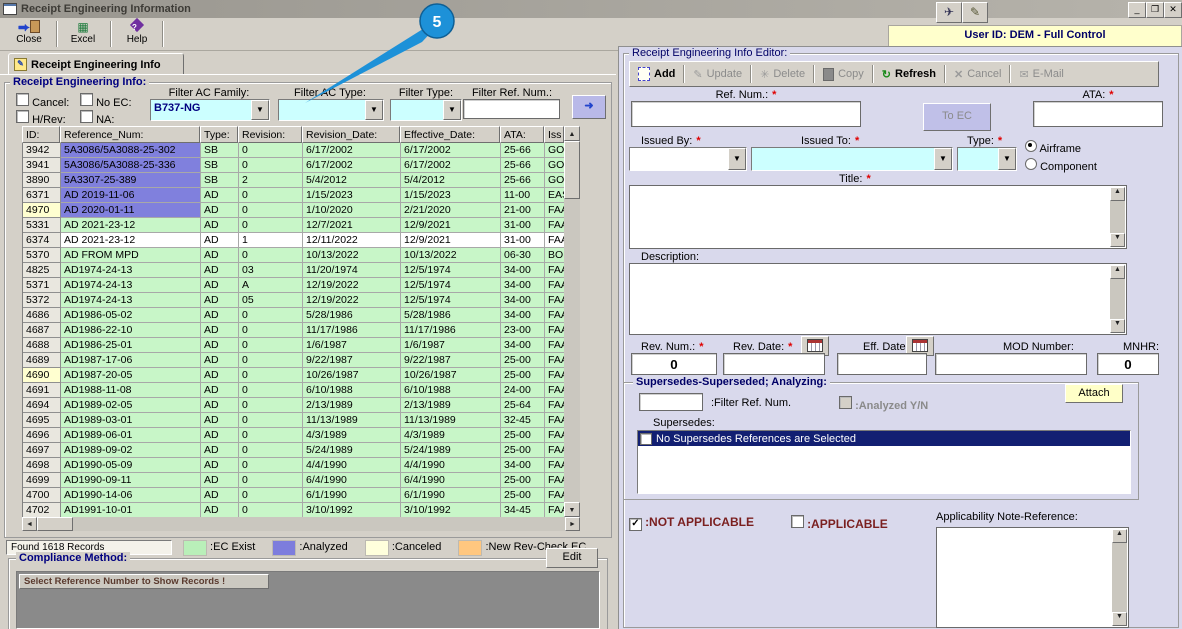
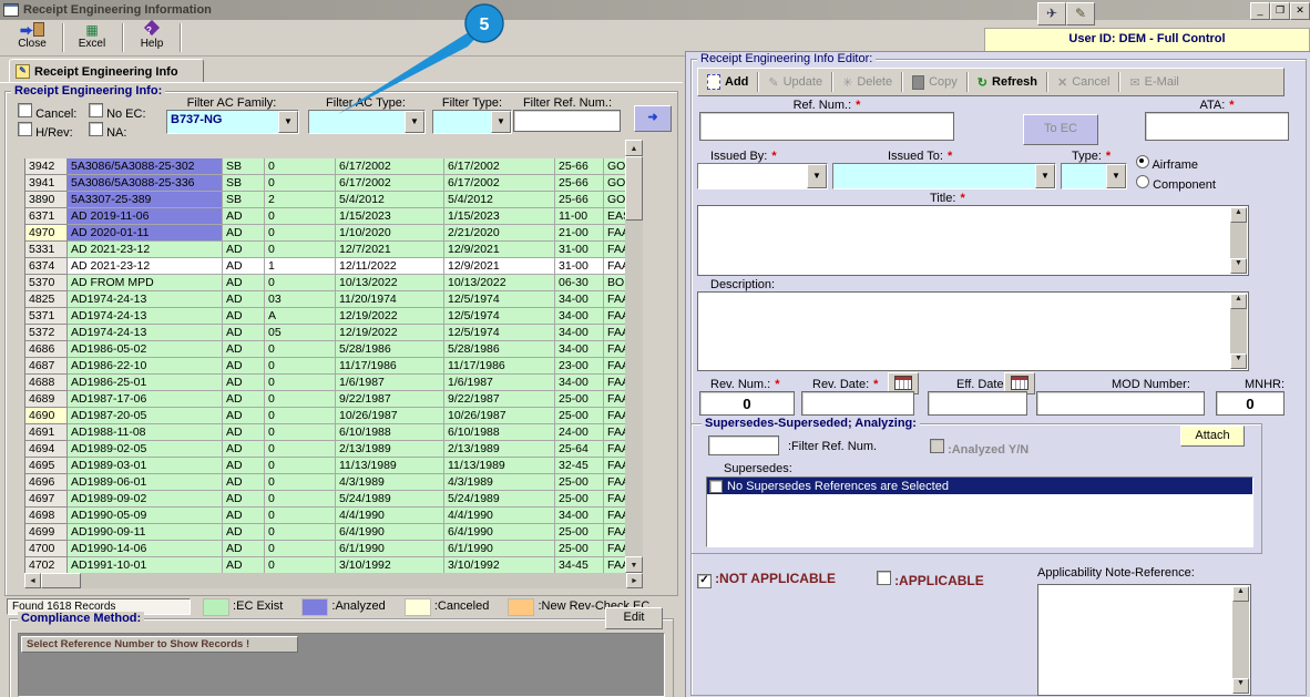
  Receipt Engineering Information
  _
  ❐
  ✕
  ✈
  ✎
  ⮕
  Close
  ▦
  Excel
  Help
  User ID: DEM - Full Control
  ✎
  Receipt Engineering Info
  Receipt Engineering Info:
  Cancel:
  No EC:
  H/Rev:
  NA:
  Filter AC Family:
  B737-NG
  ▼
  Filter AC Type:
  ▼
  Filter Type:
  ▼
  Filter Ref. Num.:
  ➜
- ID:
- Reference_Num:
- Type:
- Revision:
- Revision_Date:
- Effective_Date:
- ATA:
- Iss
  3942
  5A3086/5A3088-25-302
  SB
  0
  6/17/2002
  6/17/2002
  25-66
  GO
  3941
  5A3086/5A3088-25-336
  SB
  0
  6/17/2002
  6/17/2002
  25-66
  GO
  3890
  5A3307-25-389
  SB
  2
  5/4/2012
  5/4/2012
  25-66
  GO
  6371
  AD 2019-11-06
  AD
  0
  1/15/2023
  1/15/2023
  11-00
  4970
  AD 2020-01-11
  AD
  0
  1/10/2020
  2/21/2020
  21-00
  5331
  AD 2021-23-12
  AD
  0
  12/7/2021
  12/9/2021
  31-00
  6374
  AD 2021-23-12
  AD
  1
  12/11/2022
  12/9/2021
  31-00
  5370
  AD FROM MPD
  AD
  0
  10/13/2022
  10/13/2022
  06-30
  BO
  4825
  AD1974-24-13
  AD
  03
  11/20/1974
  12/5/1974
  34-00
  5371
  AD1974-24-13
  AD
  A
  12/19/2022
  12/5/1974
  34-00
  5372
  AD1974-24-13
  AD
  05
  12/19/2022
  12/5/1974
  34-00
  4686
  AD1986-05-02
  AD
  0
  5/28/1986
  5/28/1986
  34-00
  4687
  AD1986-22-10
  AD
  0
  11/17/1986
  11/17/1986
  23-00
  4688
  AD1986-25-01
  AD
  0
  1/6/1987
  1/6/1987
  34-00
  4689
  AD1987-17-06
  AD
  0
  9/22/1987
  9/22/1987
  25-00
  4690
  AD1987-20-05
  AD
  0
  10/26/1987
  10/26/1987
  25-00
  4691
  AD1988-11-08
  AD
  0
  6/10/1988
  6/10/1988
  24-00
  4694
  AD1989-02-05
  AD
  0
  2/13/1989
  2/13/1989
  25-64
  4695
  AD1989-03-01
  AD
  0
  11/13/1989
  11/13/1989
  32-45
  4696
  AD1989-06-01
  AD
  0
  4/3/1989
  4/3/1989
  25-00
  4697
  AD1989-09-02
  AD
  0
  5/24/1989
  5/24/1989
  25-00
  4698
  AD1990-05-09
  AD
  0
  4/4/1990
  4/4/1990
  34-00
  4699
  AD1990-09-11
  AD
  0
  6/4/1990
  6/4/1990
  25-00
  4700
  AD1990-14-06
  AD
  0
  6/1/1990
  6/1/1990
  25-00
  4702
  AD1991-10-01
  AD
  0
  3/10/1992
  3/10/1992
  34-45
  Found 1618 Records
  :EC Exist :Analyzed :Canceled :New Rev-Check EC
  Compliance Method:
  Edit
  Select Reference Number to Show Records !
  Receipt Engineering Info Editor:
  Add
  ✎
  Update
  ✳
  Delete
  Copy
  ↻
  Refresh
  ✕
  Cancel
  ✉
  E-Mail
  Ref. Num.: *
  To EC
  ATA: *
  Issued By: *
  ▼
  Issued To: *
  ▼
  Type: *
  ▼
  Airframe
  Component
  Title: *
  Description:
  Rev. Num.: *
  0
  Rev. Date: *
  Eff. Date
  MOD Number:
  MNHR:
  0
  Supersedes-Superseded; Analyzing:
  Attach
  :Filter Ref. Num.
  :Analyzed Y/N
  Supersedes:
  No Supersedes References are Selected
  :NOT APPLICABLE
  :APPLICABLE
  Applicability Note-Reference:
  5
